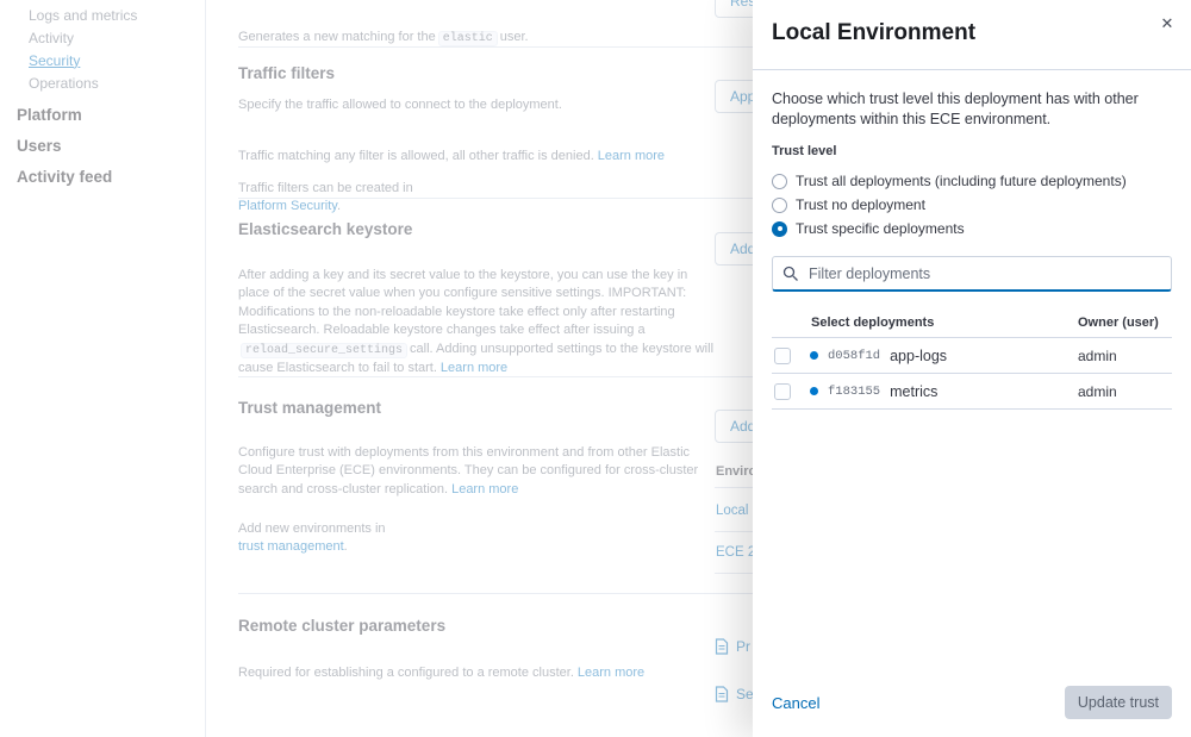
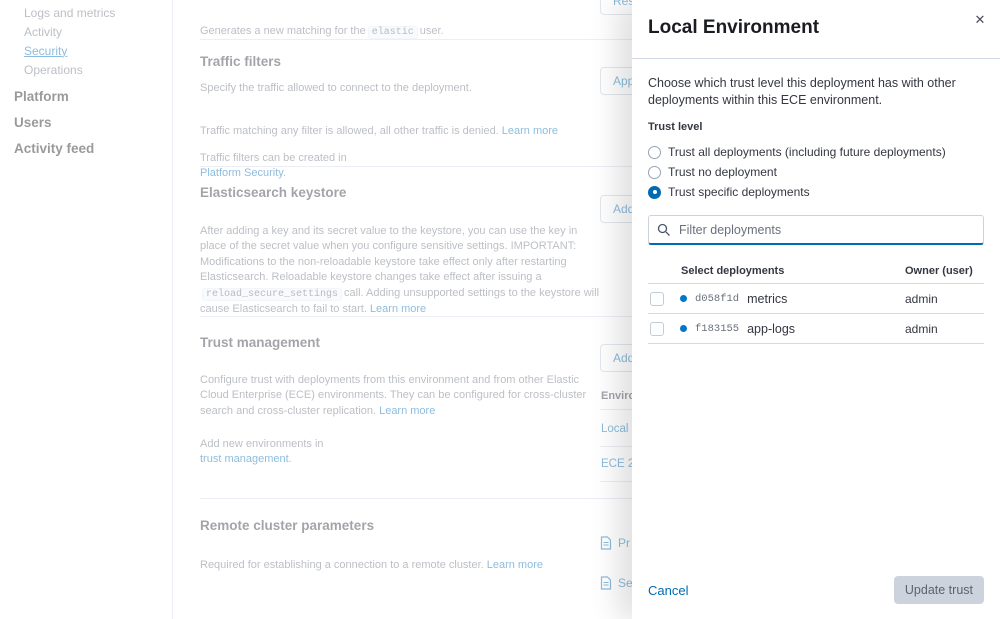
  Logs and metrics
  Activity
  Security
  Operations
  Platform
  Users
  Activity feed
  Generates a new matching for the elastic user.
  Traffic filters
  Specify the traffic allowed to connect to the deployment.
  Traffic matching any filter is allowed, all other traffic is denied. Learn more
  Traffic filters can be created in Platform Security.
  Elasticsearch keystore
  After adding a key and its secret value to the keystore, you can use the key in
  place of the secret value when you configure sensitive settings. IMPORTANT:
  Modifications to the non-reloadable keystore take effect only after restarting
  Elasticsearch. Reloadable keystore changes take effect after issuing a
  reload_secure_settings call. Adding unsupported settings to the keystore will
  cause Elasticsearch to fail to start. Learn more
  Trust management
  Configure trust with deployments from this environment and from other Elastic
  Cloud Enterprise (ECE) environments. They can be configured for cross-cluster
  search and cross-cluster replication. Learn more
  Add new environments in trust management.
  Envir
  Local
  ECE
  Remote cluster parameters
- Required for establishing a configured to a remote cluster. Learn more
+ Required for establishing a connection to a remote cluster. Learn more
  Pr
  Se
  ✕
  Local Environment
  Choose which trust level this deployment has with other
  deployments within this ECE environment.
  Trust level
  Trust all deployments (including future deployments)
  Trust no deployment
  Trust specific deployments
  Filter deployments
  Select deployments
  Owner (user)
  d058f1d
- app-logs
+ metrics
  admin
  f183155
- metrics
+ app-logs
  admin
  Cancel
  Update trust
